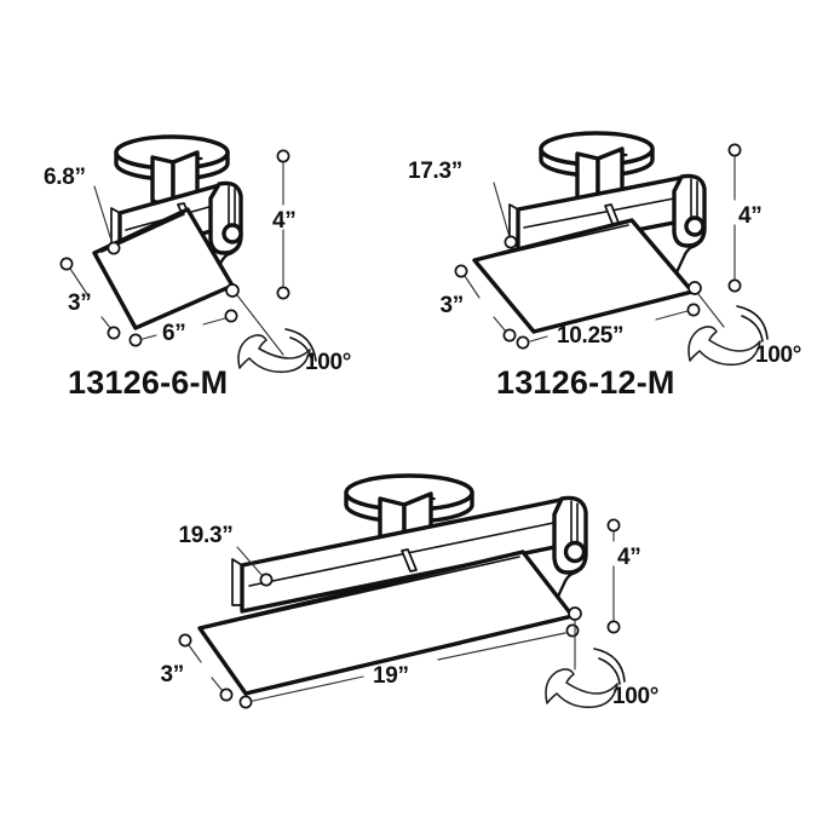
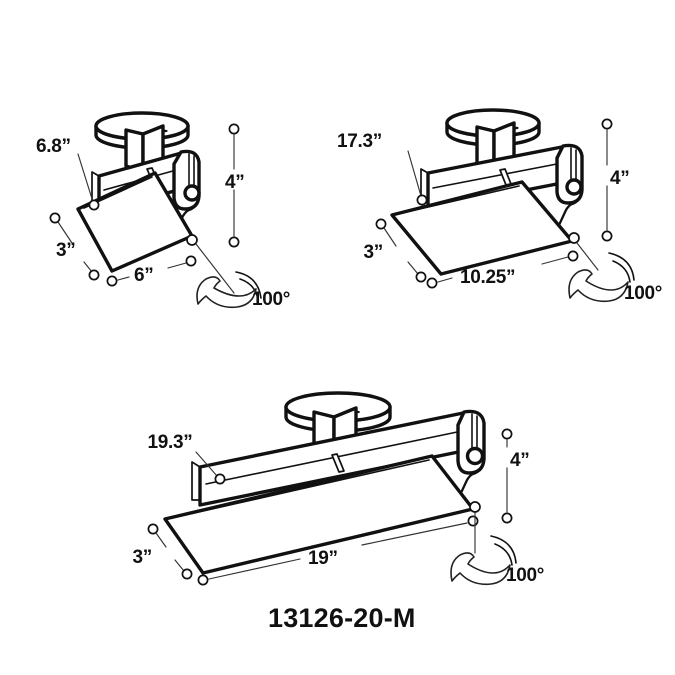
  6.8”
  3”
  6”
  4”
  100°
- 13126-6-M
  17.3”
  3”
  10.25”
  4”
  100°
- 13126-12-M
  19.3”
  3”
  19”
  4”
  100°
+ 13126-20-M
